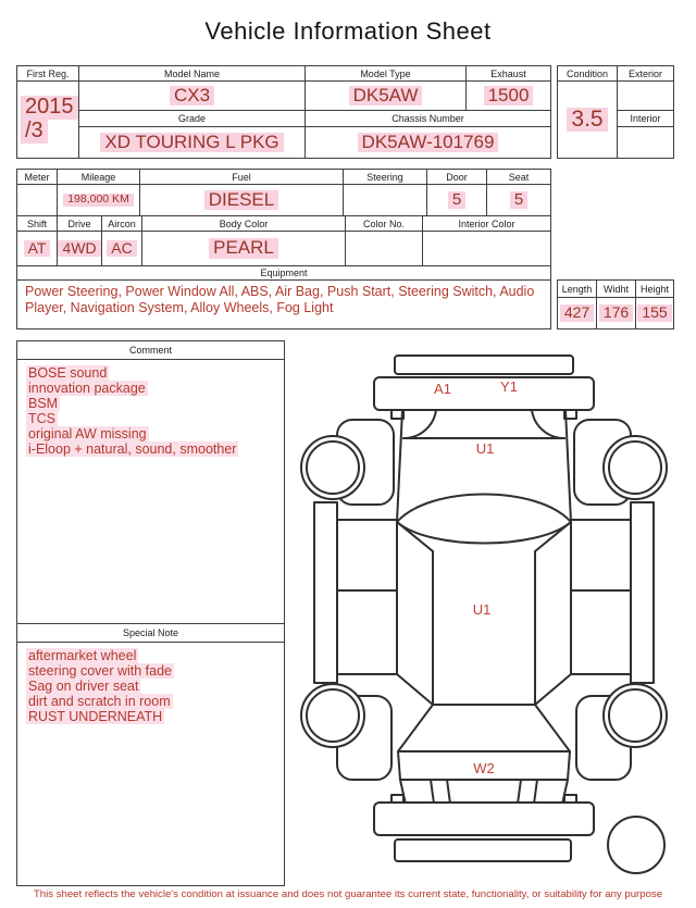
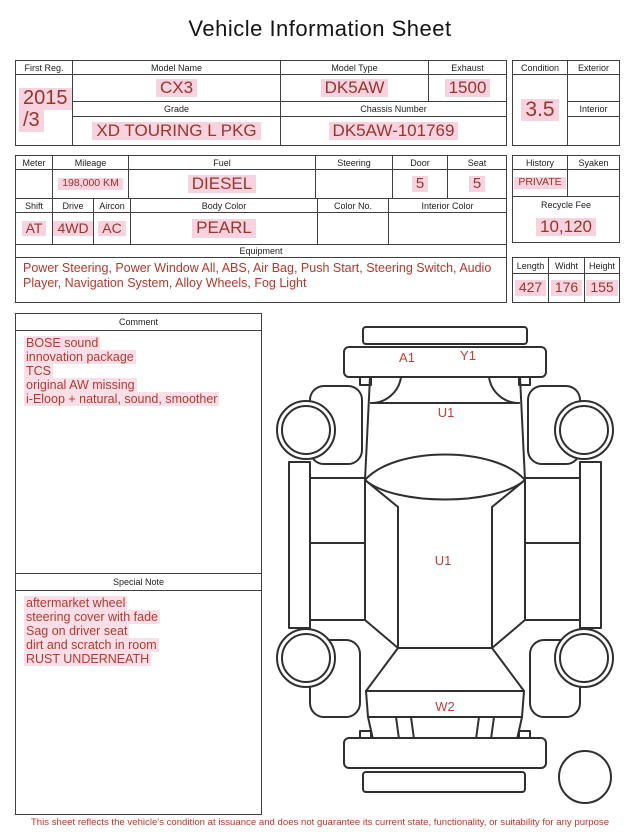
  Vehicle Information Sheet
  First Reg.
  Model Name
  Model Type
  Exhaust
  2015
  /3
  CX3
  DK5AW
  1500
  Grade
  Chassis Number
  XD TOURING L PKG
  DK5AW-101769
  Condition
  Exterior
  3.5
  Interior
  Meter
  Mileage
  Fuel
  Steering
  Door
  Seat
  198,000 KM
  DIESEL
  5
  5
  Shift
  Drive
  Aircon
  Body Color
  Color No.
  Interior Color
  AT
  4WD
  AC
  PEARL
  Equipment
  Power Steering, Power Window All, ABS, Air Bag, Push Start, Steering Switch, Audio Player, Navigation System, Alloy Wheels, Fog Light
+ History
+ Syaken
+ PRIVATE
+ Recycle Fee
+ 10,120
  Length
  Widht
  Height
  427
  176
  155
  Comment
  BOSE sound
  innovation package
- BSM
  TCS
  original AW missing
  i-Eloop + natural, sound, smoother
  Special Note
  aftermarket wheel
  steering cover with fade
  Sag on driver seat
  dirt and scratch in room
  RUST UNDERNEATH
  A1
  Y1
  U1
  U1
  W2
  This sheet reflects the vehicle's condition at issuance and does not guarantee its current state, functionality, or suitability for any purpose
